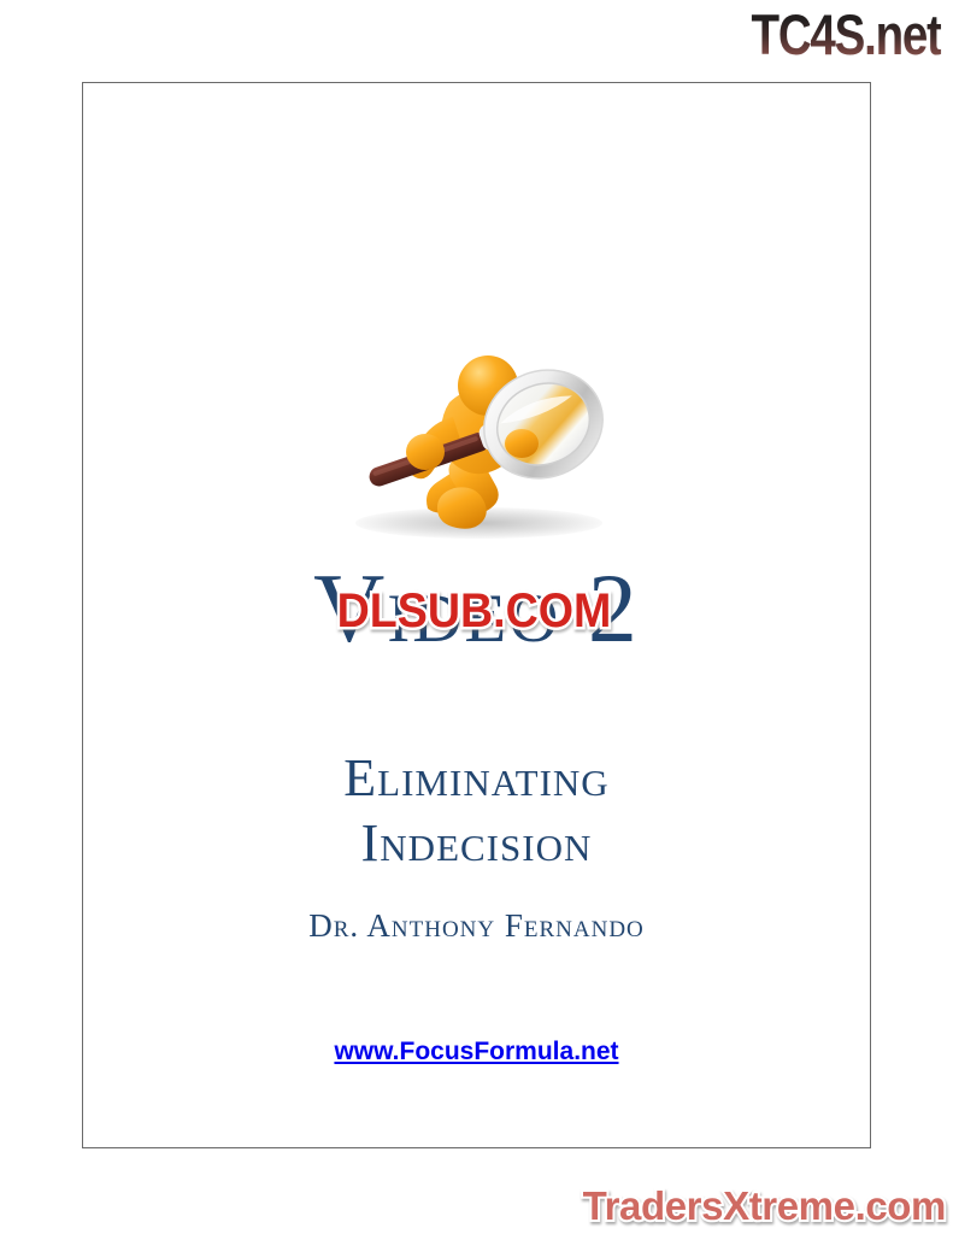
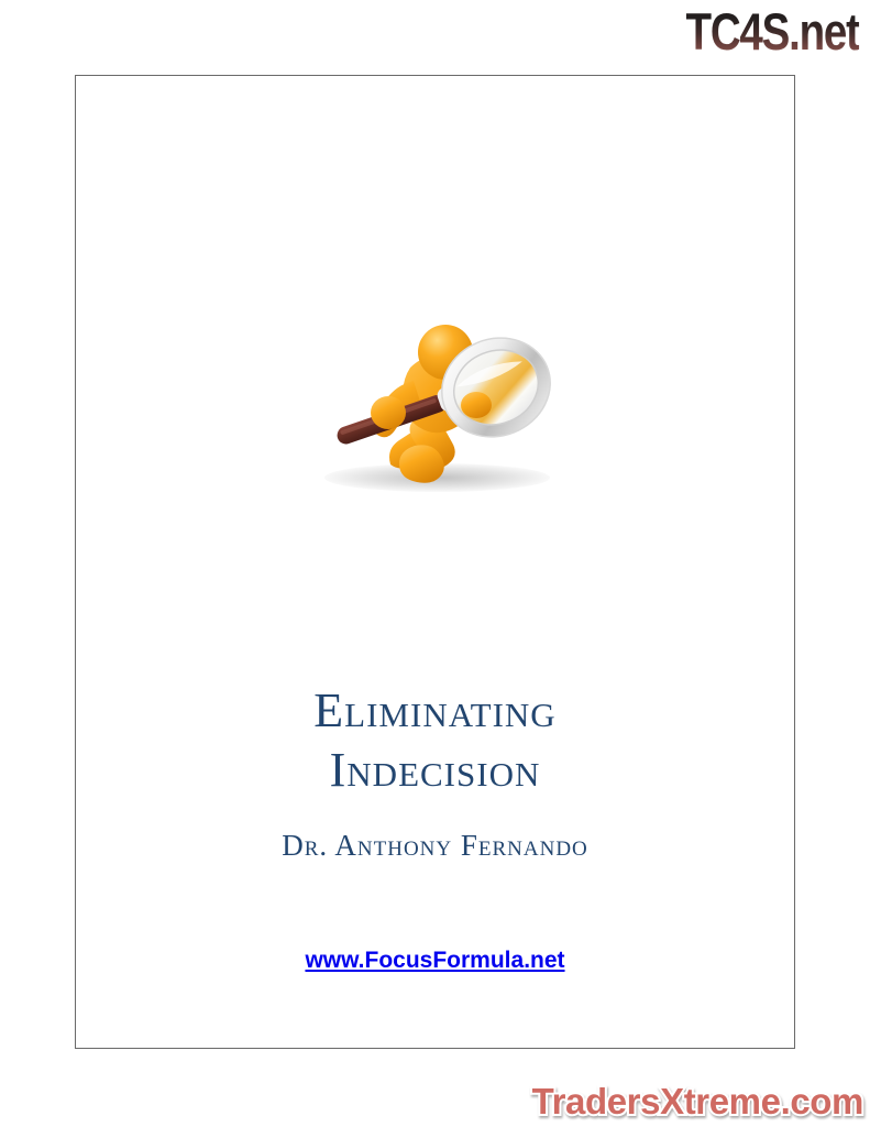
  TC4S.net
- Video 2
- DLSUB.COM
  Eliminating
  Indecision
  Dr. Anthony Fernando
  www.FocusFormula.net
  TradersXtreme.com
